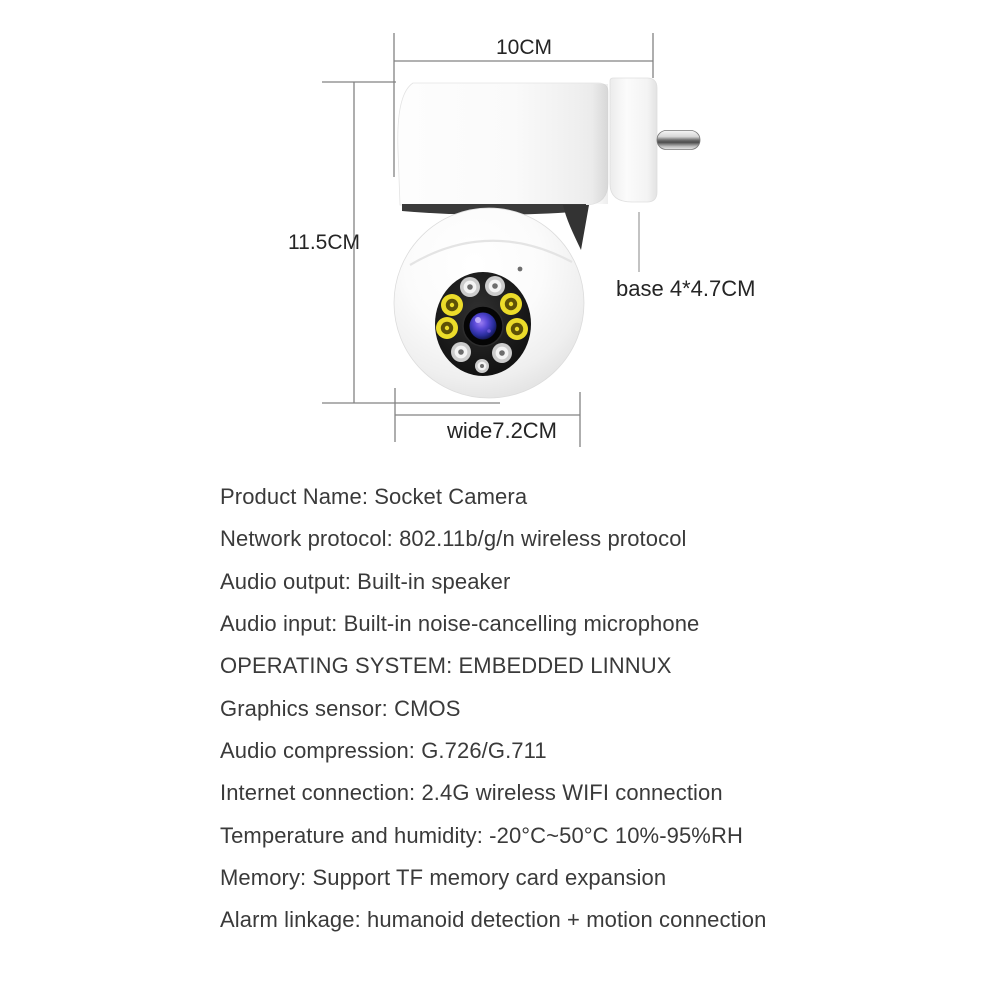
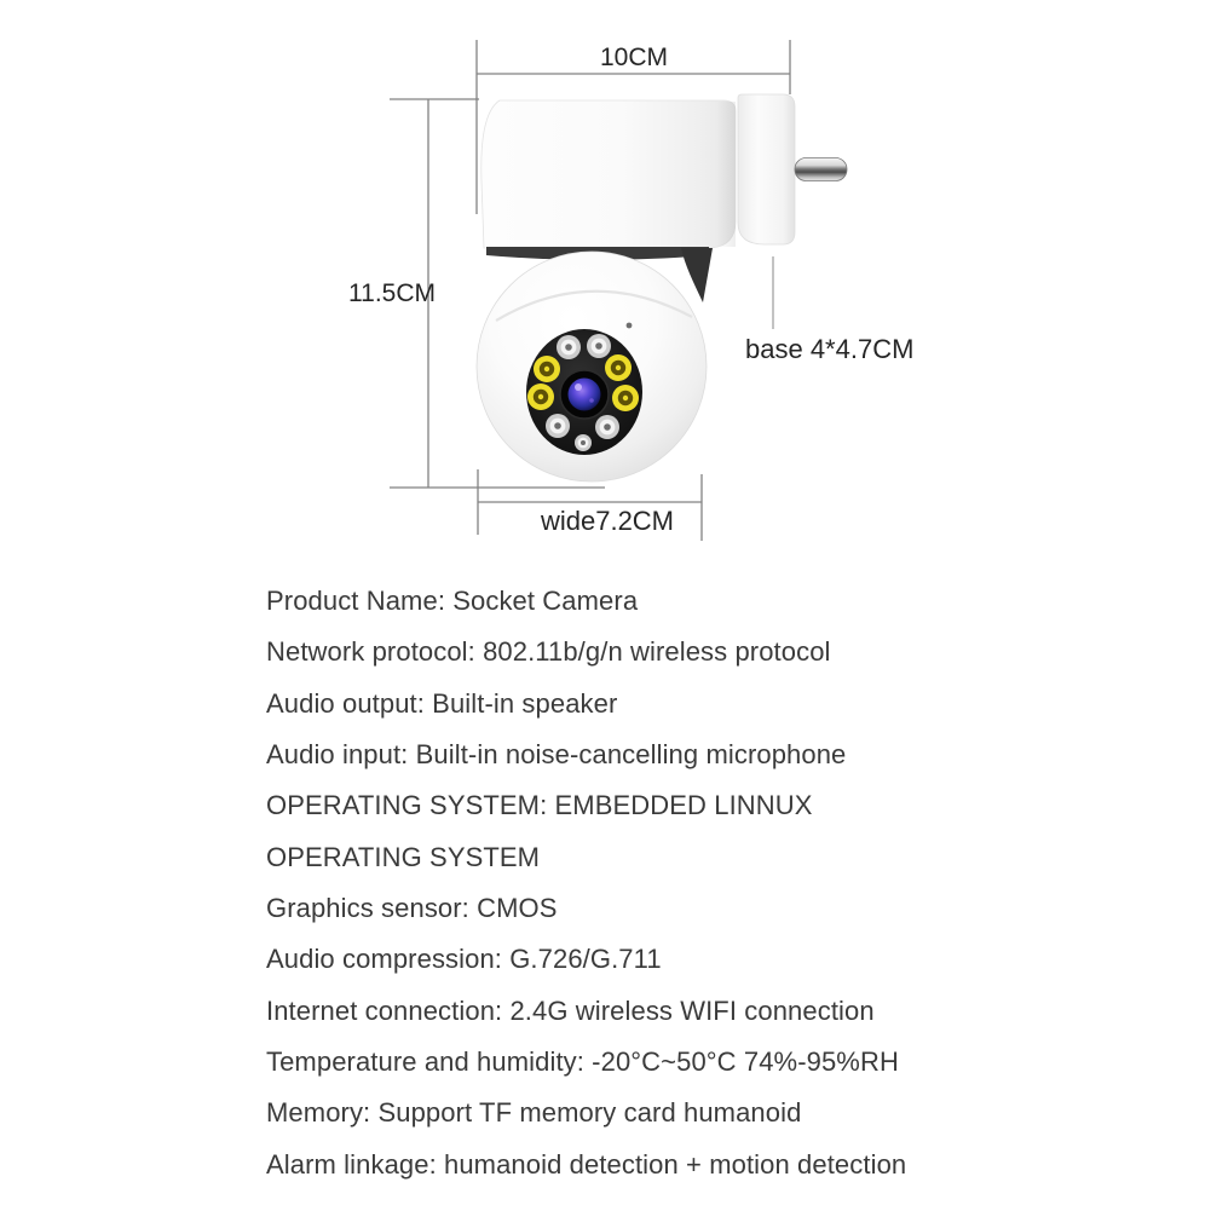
  10CM
  11.5CM
  base 4*4.7CM
  wide7.2CM
  Product Name: Socket Camera
  Network protocol: 802.11b/g/n wireless protocol
  Audio output: Built-in speaker
  Audio input: Built-in noise-cancelling microphone
  OPERATING SYSTEM: EMBEDDED LINNUX
+ OPERATING SYSTEM
  Graphics sensor: CMOS
  Audio compression: G.726/G.711
  Internet connection: 2.4G wireless WIFI connection
- Temperature and humidity: -20°C~50°C 10%-95%RH
+ Temperature and humidity: -20°C~50°C 74%-95%RH
- Memory: Support TF memory card expansion
+ Memory: Support TF memory card humanoid
- Alarm linkage: humanoid detection + motion connection
+ Alarm linkage: humanoid detection + motion detection
